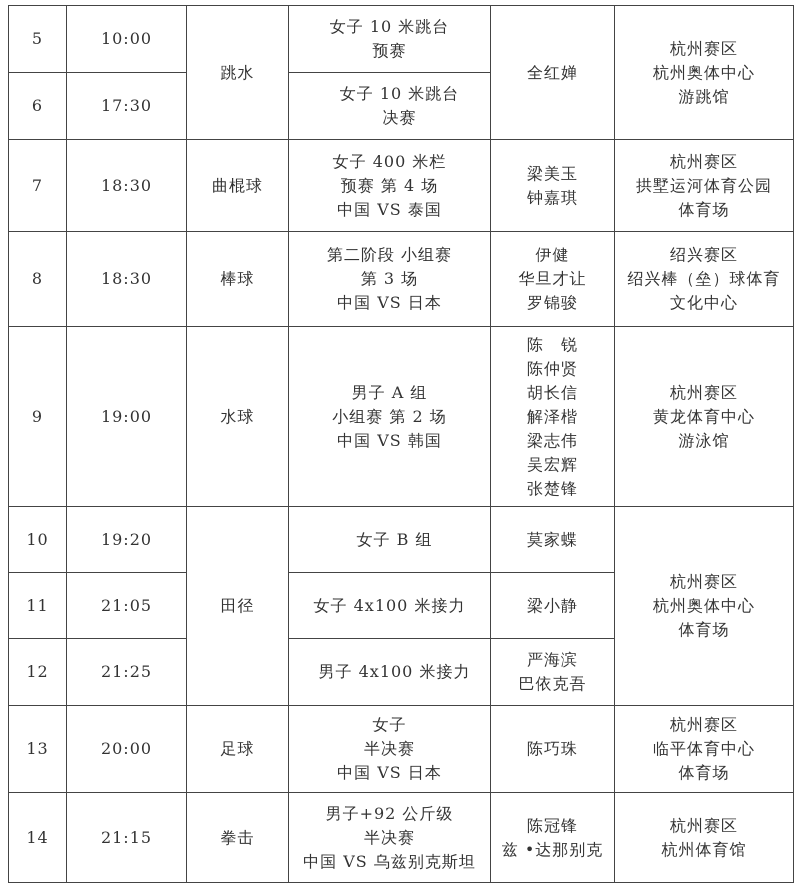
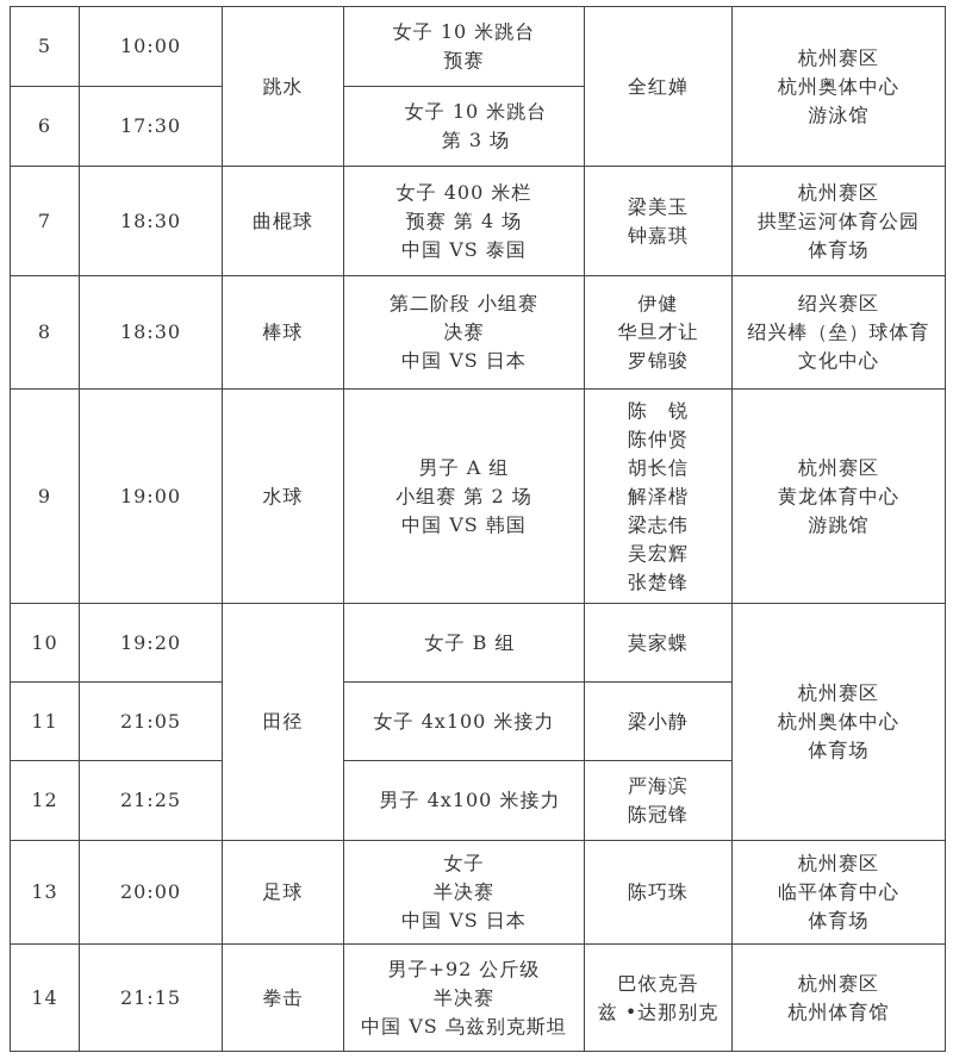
- 5	10:00	跳水	女子 10 米跳台 预赛	全红婵	杭州赛区 杭州奥体中心 游跳馆
+ 5	10:00	跳水	女子 10 米跳台 预赛	全红婵	杭州赛区 杭州奥体中心 游泳馆
- 6	17:30	女子 10 米跳台 决赛
+ 6	17:30	女子 10 米跳台 第 3 场
  7	18:30	曲棍球	女子 400 米栏 预赛 第 4 场 中国 VS 泰国	梁美玉 钟嘉琪	杭州赛区 拱墅运河体育公园 体育场
- 8	18:30	棒球	第二阶段 小组赛 第 3 场 中国 VS 日本	伊健 华旦才让 罗锦骏	绍兴赛区 绍兴棒（垒）球体育 文化中心
+ 8	18:30	棒球	第二阶段 小组赛 决赛 中国 VS 日本	伊健 华旦才让 罗锦骏	绍兴赛区 绍兴棒（垒）球体育 文化中心
- 9	19:00	水球	男子 A 组 小组赛 第 2 场 中国 VS 韩国	陈 锐 陈仲贤 胡长信 解泽楷 梁志伟 吴宏辉 张楚锋	杭州赛区 黄龙体育中心 游泳馆
+ 9	19:00	水球	男子 A 组 小组赛 第 2 场 中国 VS 韩国	陈 锐 陈仲贤 胡长信 解泽楷 梁志伟 吴宏辉 张楚锋	杭州赛区 黄龙体育中心 游跳馆
  10	19:20	田径	女子 B 组	莫家蝶	杭州赛区 杭州奥体中心 体育场
  11	21:05	女子 4x100 米接力	梁小静
- 12	21:25	男子 4x100 米接力	严海滨 巴依克吾
+ 12	21:25	男子 4x100 米接力	严海滨 陈冠锋
  13	20:00	足球	女子 半决赛 中国 VS 日本	陈巧珠	杭州赛区 临平体育中心 体育场
- 14	21:15	拳击	男子+92 公斤级 半决赛 中国 VS 乌兹别克斯坦	陈冠锋 兹 •达那别克	杭州赛区 杭州体育馆
+ 14	21:15	拳击	男子+92 公斤级 半决赛 中国 VS 乌兹别克斯坦	巴依克吾 兹 •达那别克	杭州赛区 杭州体育馆
